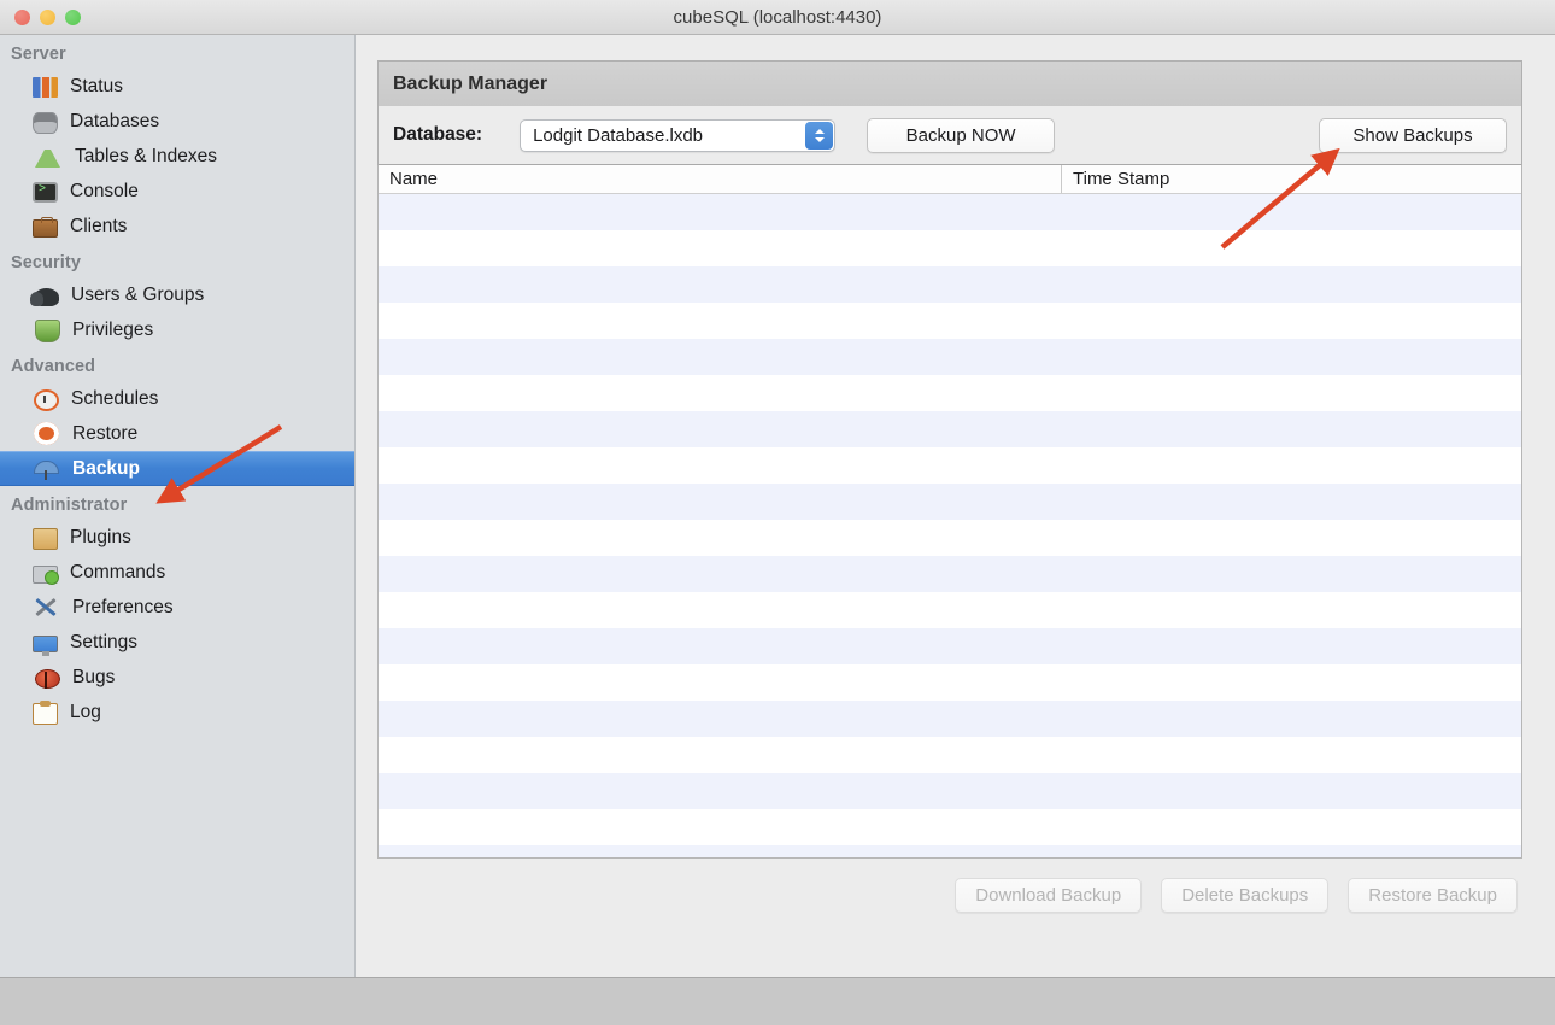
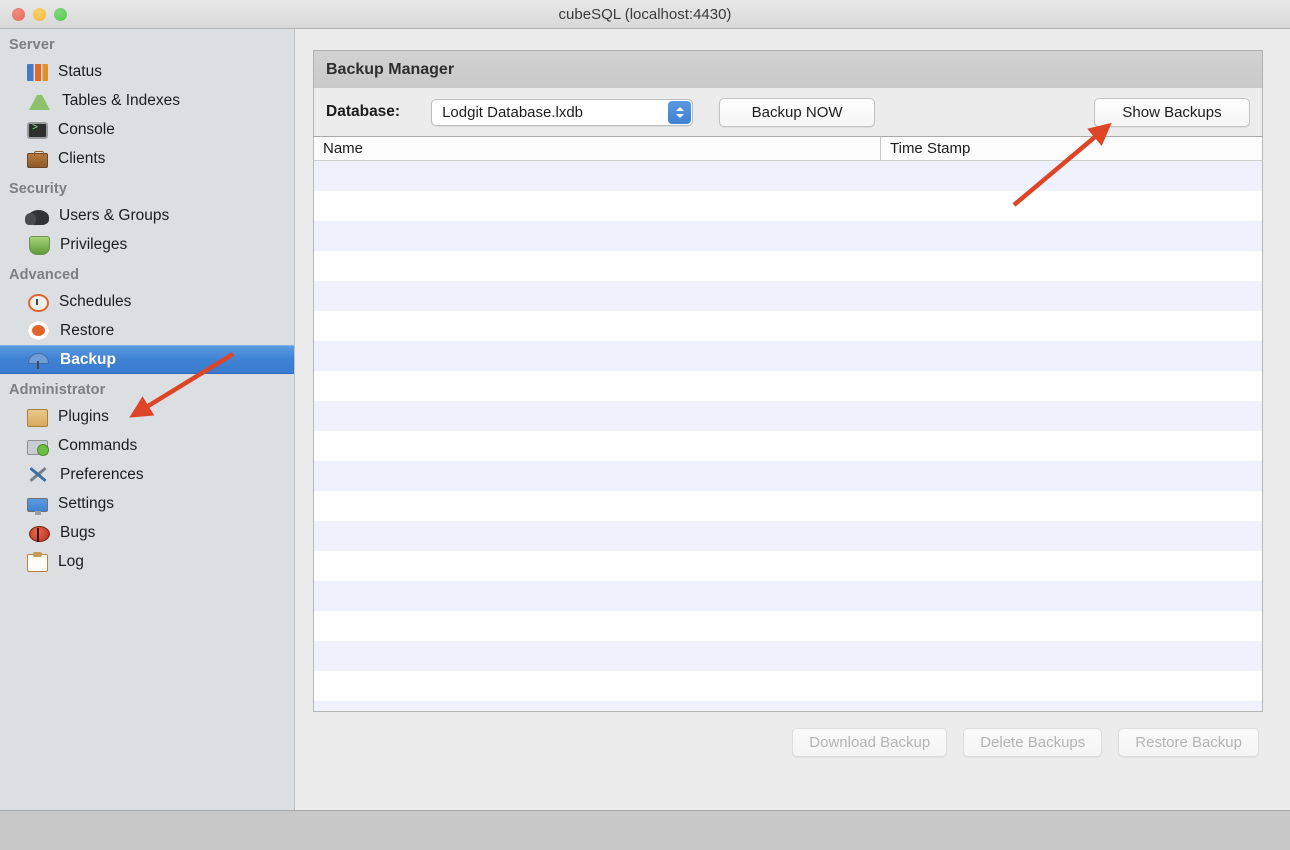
  cubeSQL (localhost:4430)
  Server
  Status
- Databases
  Tables & Indexes
  Console
  Clients
  Security
  Users & Groups
  Privileges
  Advanced
  Schedules
  Restore
  Backup
  Administrator
  Plugins
  Commands
  Preferences
  Settings
  Bugs
  Log
  Backup Manager
  Database:
  Lodgit Database.lxdb
  Backup NOW
  Show Backups
  Name
  Time Stamp
  Download Backup
  Delete Backups
  Restore Backup
